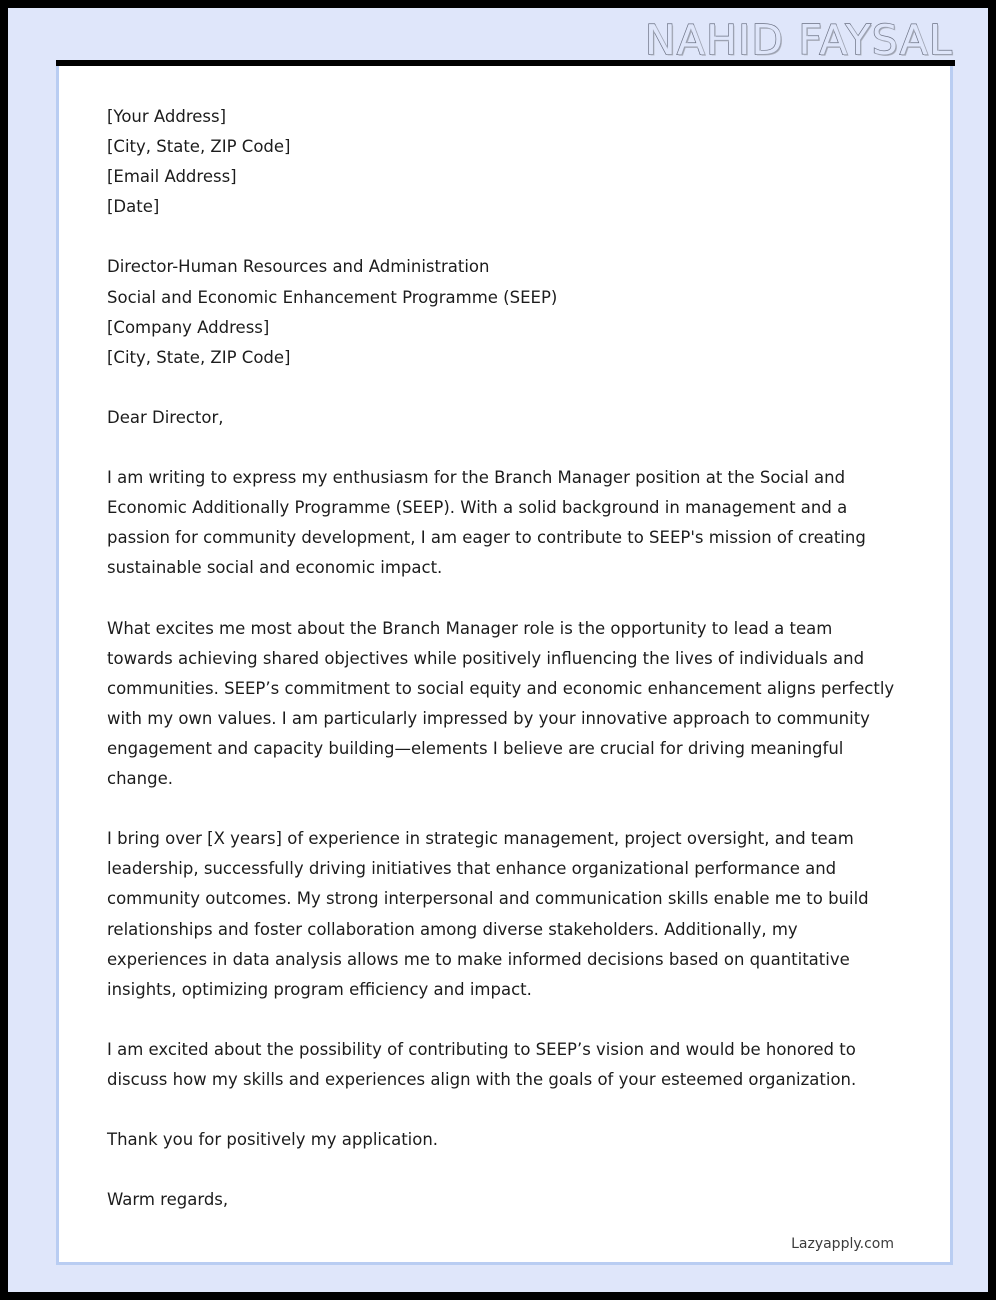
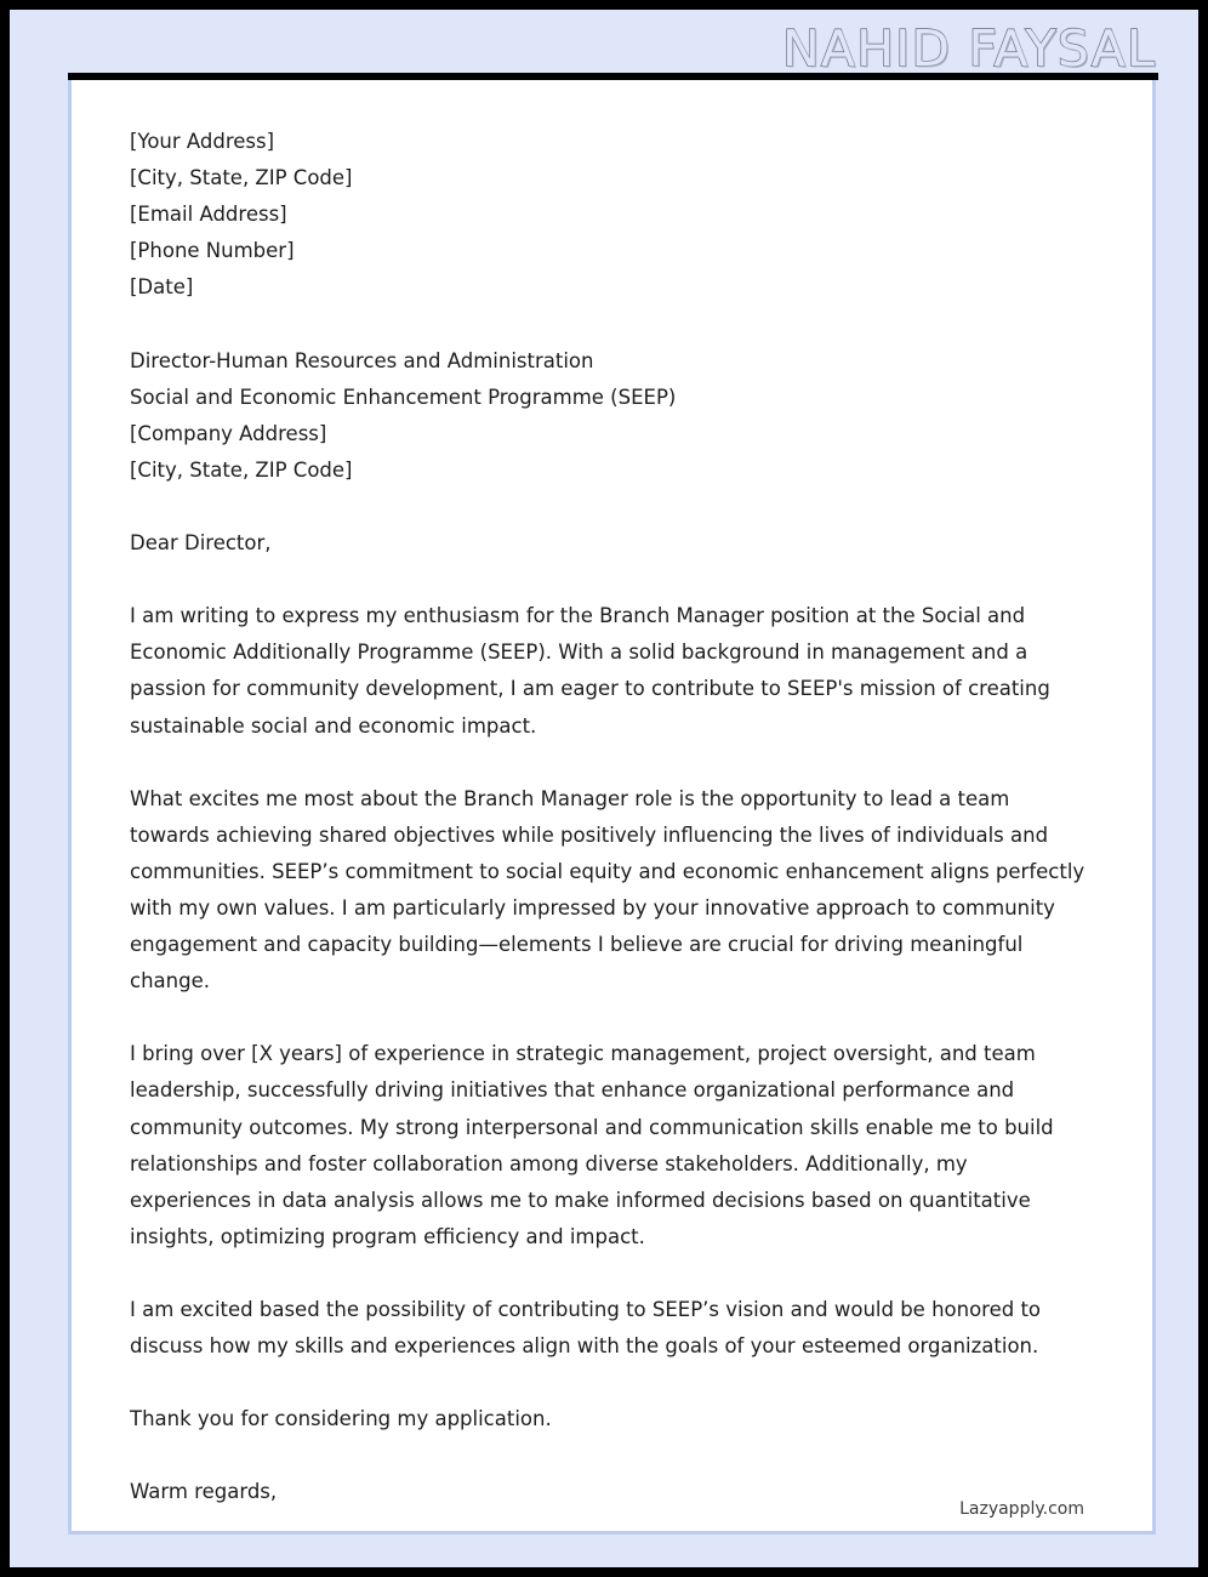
  NAHID FAYSAL
  [Your Address]
  [City, State, ZIP Code]
  [Email Address]
+ [Phone Number]
  [Date]
  Director-Human Resources and Administration
  Social and Economic Enhancement Programme (SEEP)
  [Company Address]
  [City, State, ZIP Code]
  Dear Director,
  I am writing to express my enthusiasm for the Branch Manager position at the Social and Economic Additionally Programme (SEEP). With a solid background in management and a passion for community development, I am eager to contribute to SEEP's mission of creating sustainable social and economic impact.
  What excites me most about the Branch Manager role is the opportunity to lead a team towards achieving shared objectives while positively influencing the lives of individuals and communities. SEEP’s commitment to social equity and economic enhancement aligns perfectly with my own values. I am particularly impressed by your innovative approach to community engagement and capacity building—elements I believe are crucial for driving meaningful change.
  I bring over [X years] of experience in strategic management, project oversight, and team leadership, successfully driving initiatives that enhance organizational performance and community outcomes. My strong interpersonal and communication skills enable me to build relationships and foster collaboration among diverse stakeholders. Additionally, my experiences in data analysis allows me to make informed decisions based on quantitative insights, optimizing program efficiency and impact.
- I am excited about the possibility of contributing to SEEP’s vision and would be honored to discuss how my skills and experiences align with the goals of your esteemed organization.
+ I am excited based the possibility of contributing to SEEP’s vision and would be honored to discuss how my skills and experiences align with the goals of your esteemed organization.
- Thank you for positively my application.
+ Thank you for considering my application.
  Warm regards,
  Lazyapply.com
